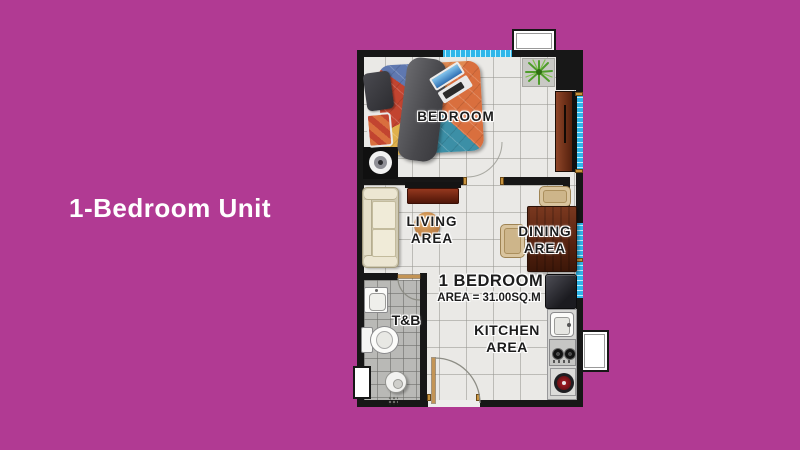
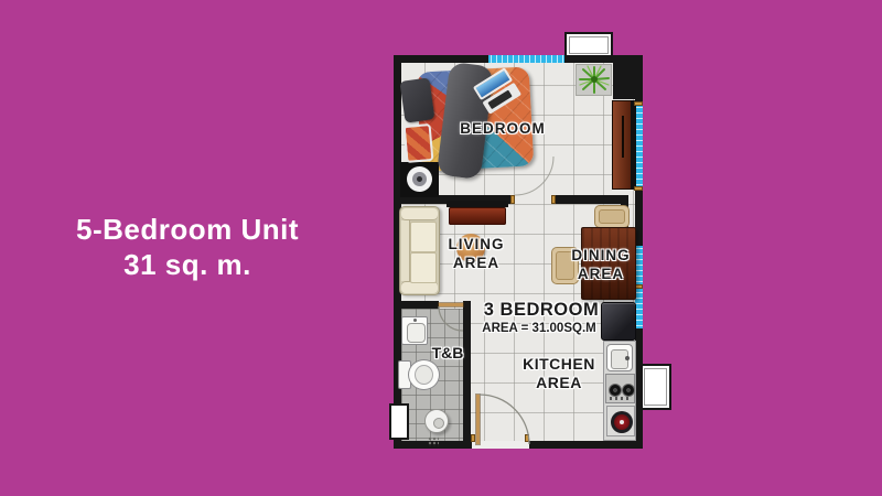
- 1-Bedroom Unit
+ 5-Bedroom Unit
+ 31 sq. m.
  BEDROOM
  LIVING
  AREA
  DINING
  AREA
  T&B
  KITCHEN
  AREA
- 1 BEDROOM
+ 3 BEDROOM
  AREA = 31.00SQ.M
